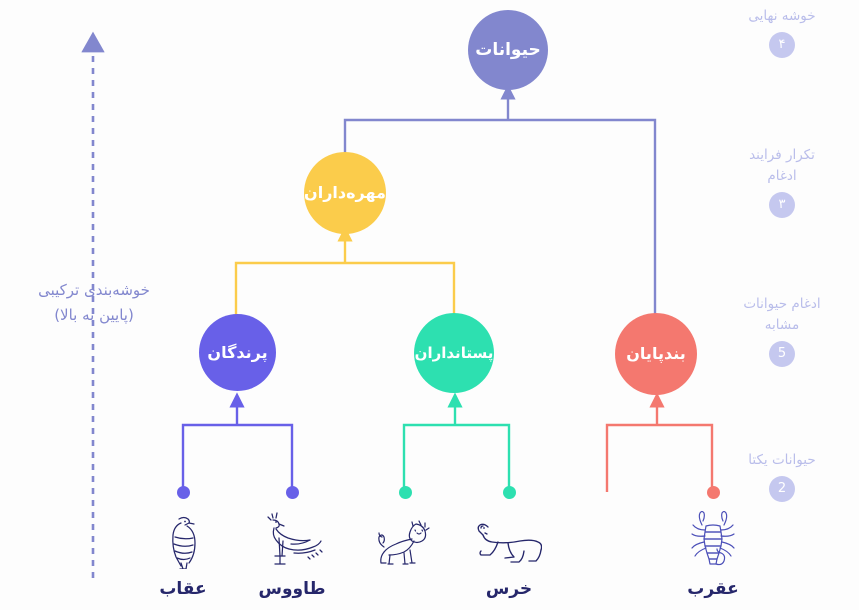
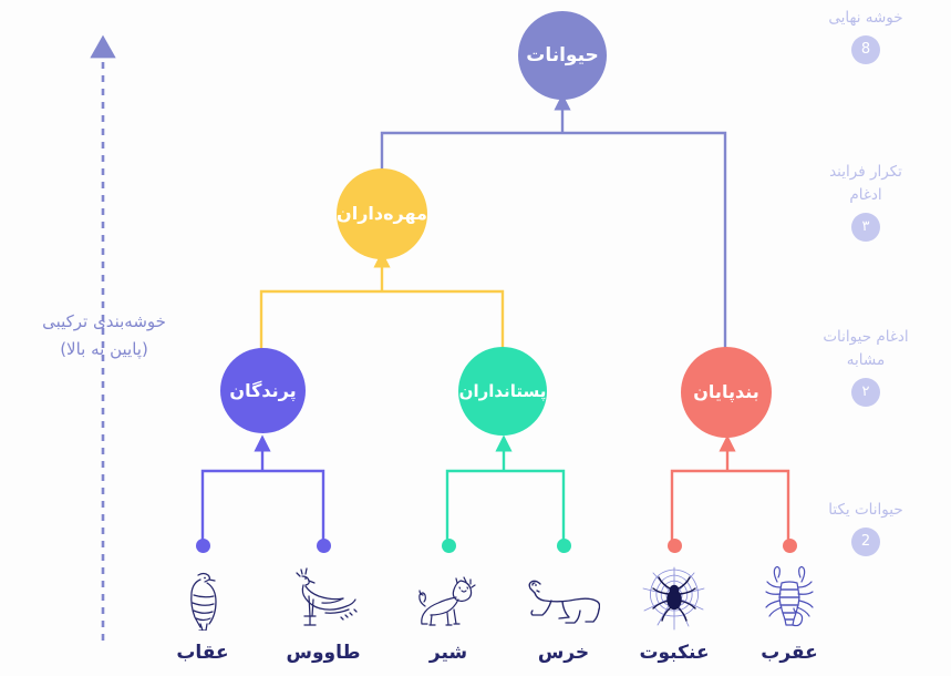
  خوشه‌بندی ترکیبی
  (پایین به بالا)
  حیوانات
  مهرهداران
  پرندگان
  پستانداران
  بندپایان
  عقاب
  طاووس
+ شیر
  خرس
+ عنکبوت
  عقرب
  خوشه نهایی
- ۴
+ 8
  تکرار فرایند
  ادغام
  ۳
  ادغام حیوانات
  مشابه
- 5
+ ۲
  حیوانات یکتا
  2
